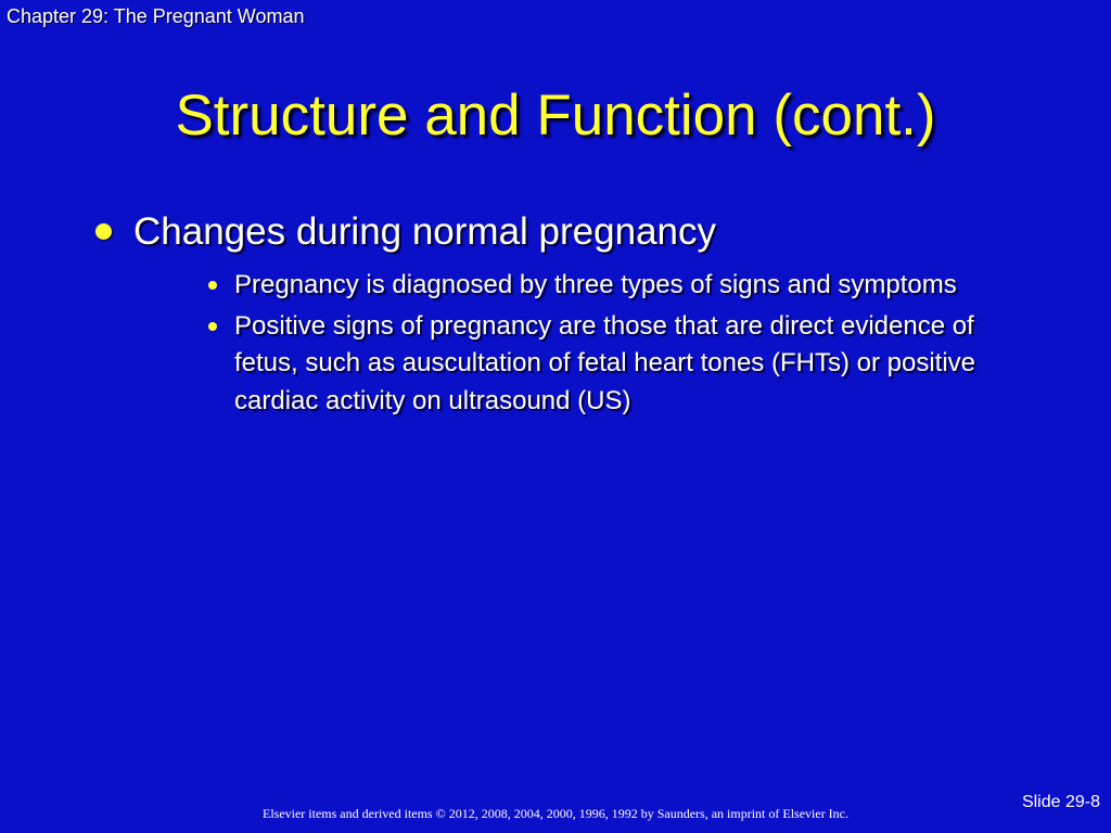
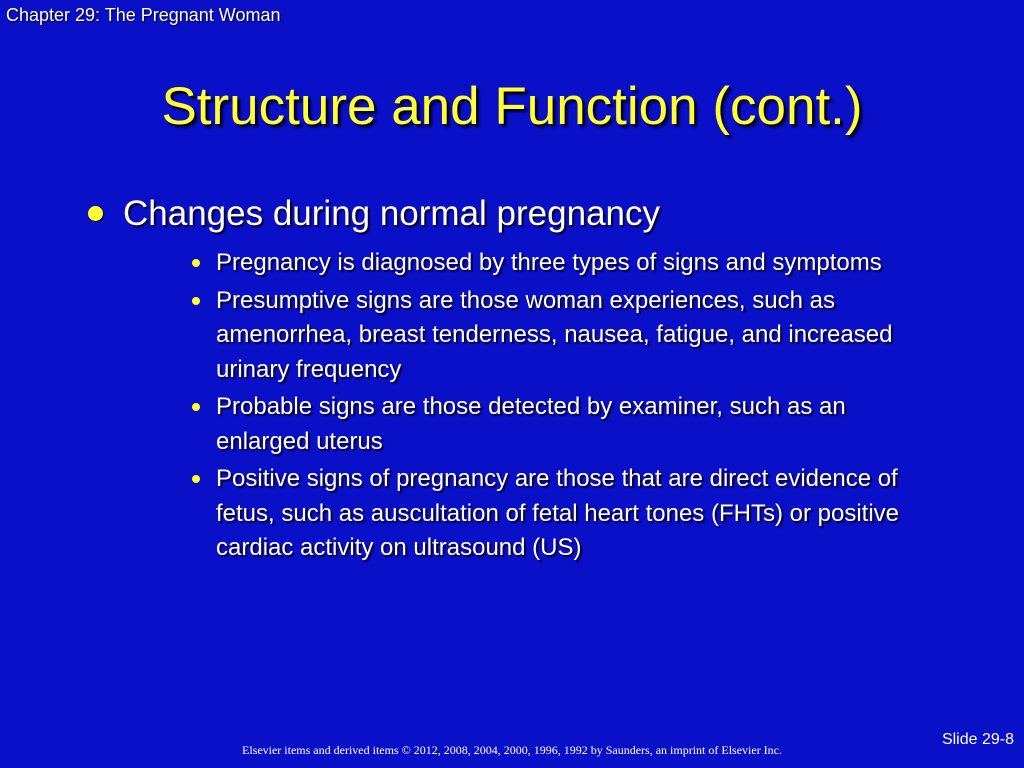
  Chapter 29: The Pregnant Woman
  Structure and Function (cont.)
  Changes during normal pregnancy
  Pregnancy is diagnosed by three types of signs and symptoms
+ Presumptive signs are those woman experiences, such as amenorrhea, breast tenderness, nausea, fatigue, and increased urinary frequency
+ Probable signs are those detected by examiner, such as an enlarged uterus
  Positive signs of pregnancy are those that are direct evidence of fetus, such as auscultation of fetal heart tones (FHTs) or positive cardiac activity on ultrasound (US)
  Elsevier items and derived items © 2012, 2008, 2004, 2000, 1996, 1992 by Saunders, an imprint of Elsevier Inc.
  Slide 29-8
